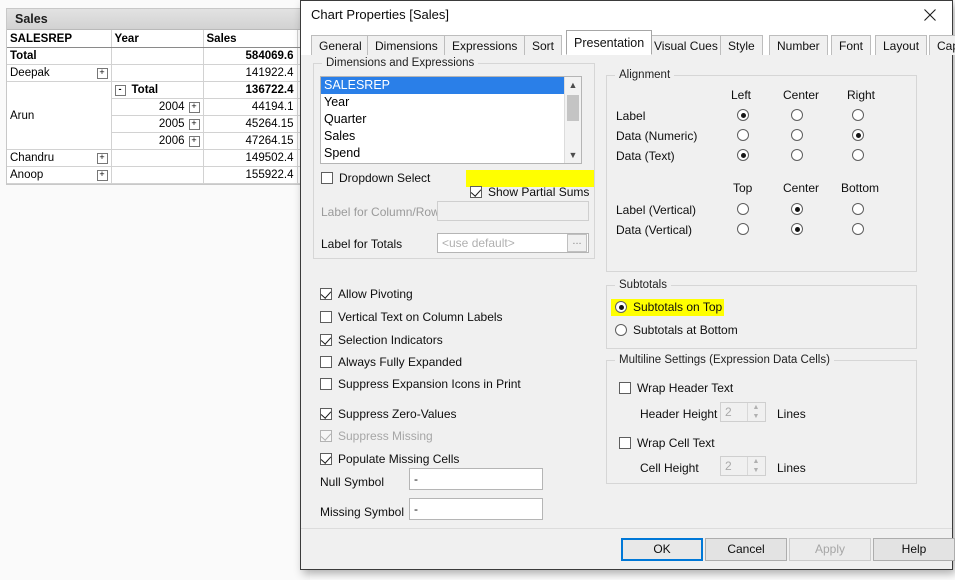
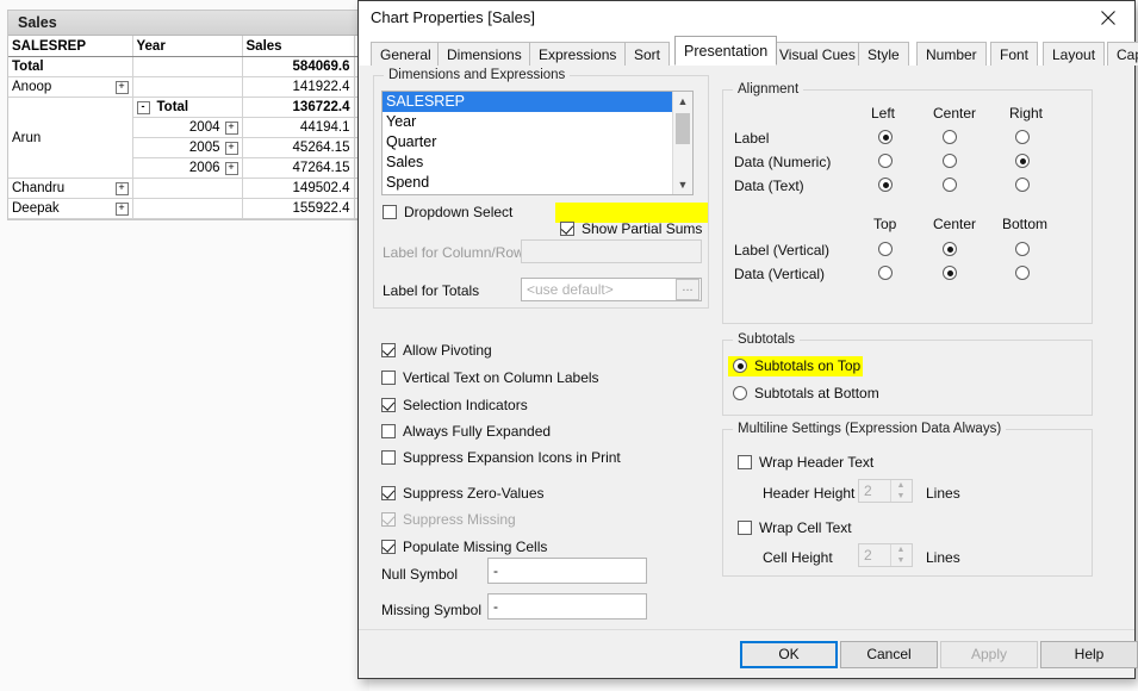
  Sales
  SALESREP	Year	Sales
  Total		584069.6
- Deepak +		141922.4
+ Anoop +		141922.4
  Arun	- Total	136722.4
  2004 +	44194.1
  2005 +	45264.15
  2006 +	47264.15
  Chandru +		149502.4
- Anoop +		155922.4
+ Deepak +		155922.4
  Chart Properties [Sales]
  General
  Dimensions
  Expressions
  Sort
  Presentation
  Visual Cues
  Style
  Number
  Font
  Layout
  Dimensions and Expressions
  SALESREP
  Year
  Quarter
  Sales
  Spend
  ▲
  ▼
  Dropdown Select
  Show Partial Sums
  Label for Column/Row
  Label for Totals
  <use default>
  ...
  Allow Pivoting
  Vertical Text on Column Labels
  Selection Indicators
  Always Fully Expanded
  Suppress Expansion Icons in Print
  Suppress Zero-Values
  Suppress Missing
  Populate Missing Cells
  Null Symbol
  -
  Missing Symbol
  -
  Alignment
  Left
  Center
  Right
  Label
  Data (Numeric)
  Data (Text)
  Top
  Center
  Bottom
  Label (Vertical)
  Data (Vertical)
  Subtotals
  Subtotals on Top
  Subtotals at Bottom
- Multiline Settings (Expression Data Cells)
+ Multiline Settings (Expression Data Always)
  Wrap Header Text
  Header Height
  2
  Lines
  Wrap Cell Text
  Cell Height
  2
  Lines
  OK
  Cancel
  Apply
  Help
